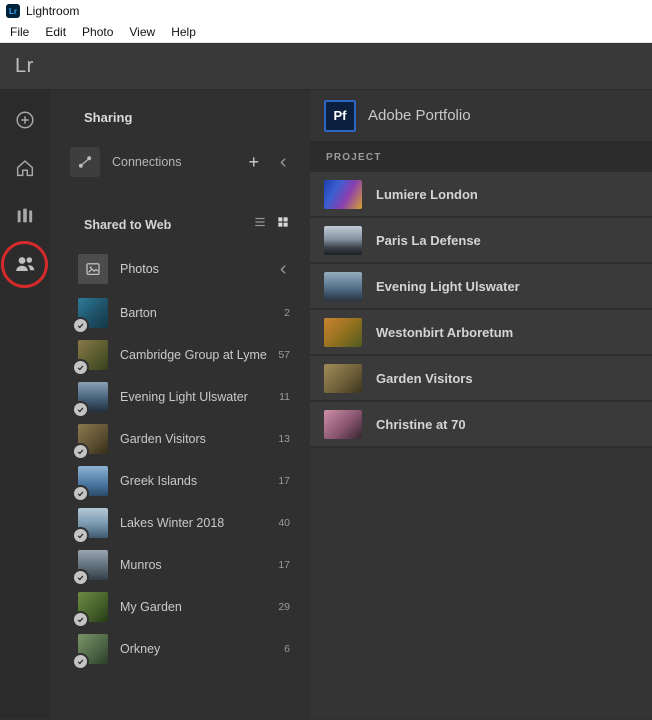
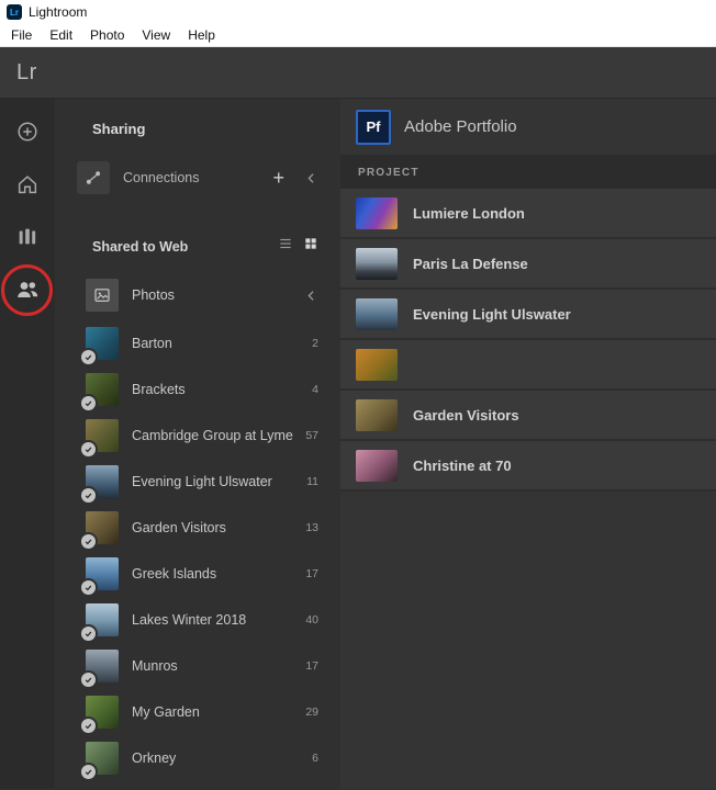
  Lr
  Lightroom
  File
  Edit
  Photo
  View
  Help
  Lr
  Sharing
  Connections
  +
  Shared to Web
  Photos
  Barton
  2
+ Brackets
+ 4
  Cambridge Group at Lyme
  57
  Evening Light Ulswater
  11
  Garden Visitors
  13
  Greek Islands
  17
  Lakes Winter 2018
  40
  Munros
  17
  My Garden
  29
  Orkney
  6
  Pf
  Adobe Portfolio
  PROJECT
  Lumiere London
  Paris La Defense
  Evening Light Ulswater
- Westonbirt Arboretum
  Garden Visitors
  Christine at 70
